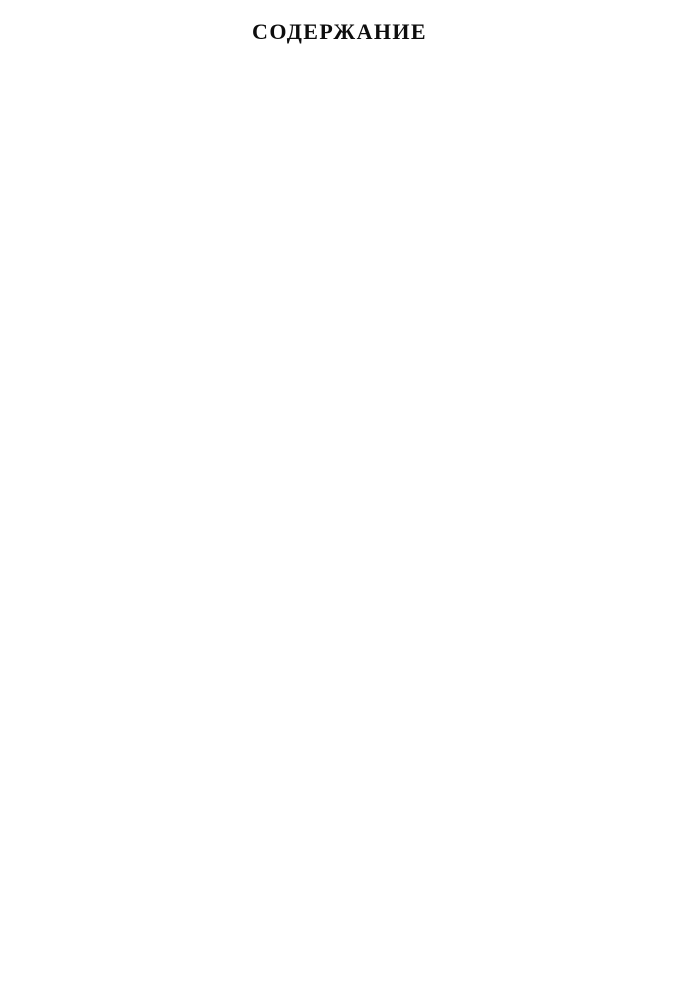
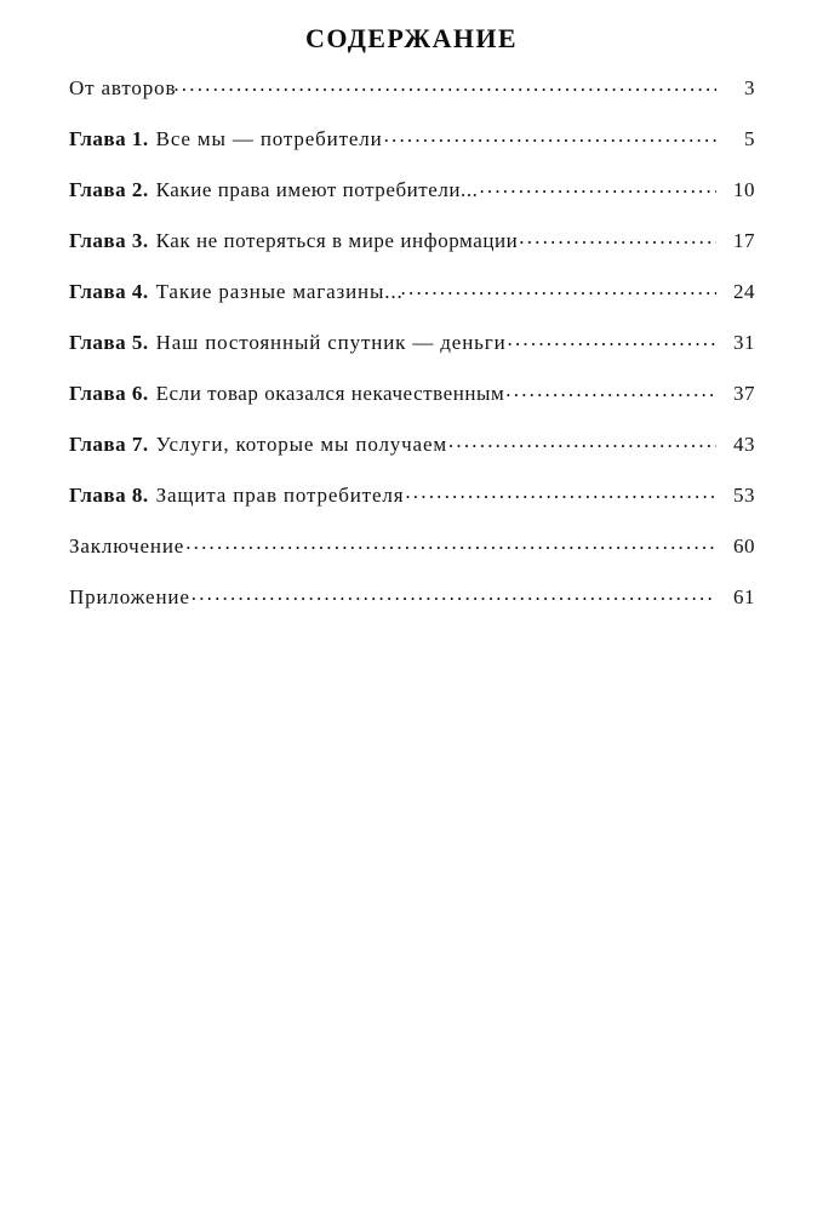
  СОДЕРЖАНИЕ
+ От авторов
+ 3
+ Глава 1.
+ Все мы — потребители
+ 5
+ Глава 2.
+ Какие права имеют потребители...
+ 10
+ Глава 3.
+ Как не потеряться в мире информации
+ 17
+ Глава 4.
+ Такие разные магазины...
+ 24
+ Глава 5.
+ Наш постоянный спутник — деньги
+ 31
+ Глава 6.
+ Если товар оказался некачественным
+ 37
+ Глава 7.
+ Услуги, которые мы получаем
+ 43
+ Глава 8.
+ Защита прав потребителя
+ 53
+ Заключение
+ 60
+ Приложение
+ 61
